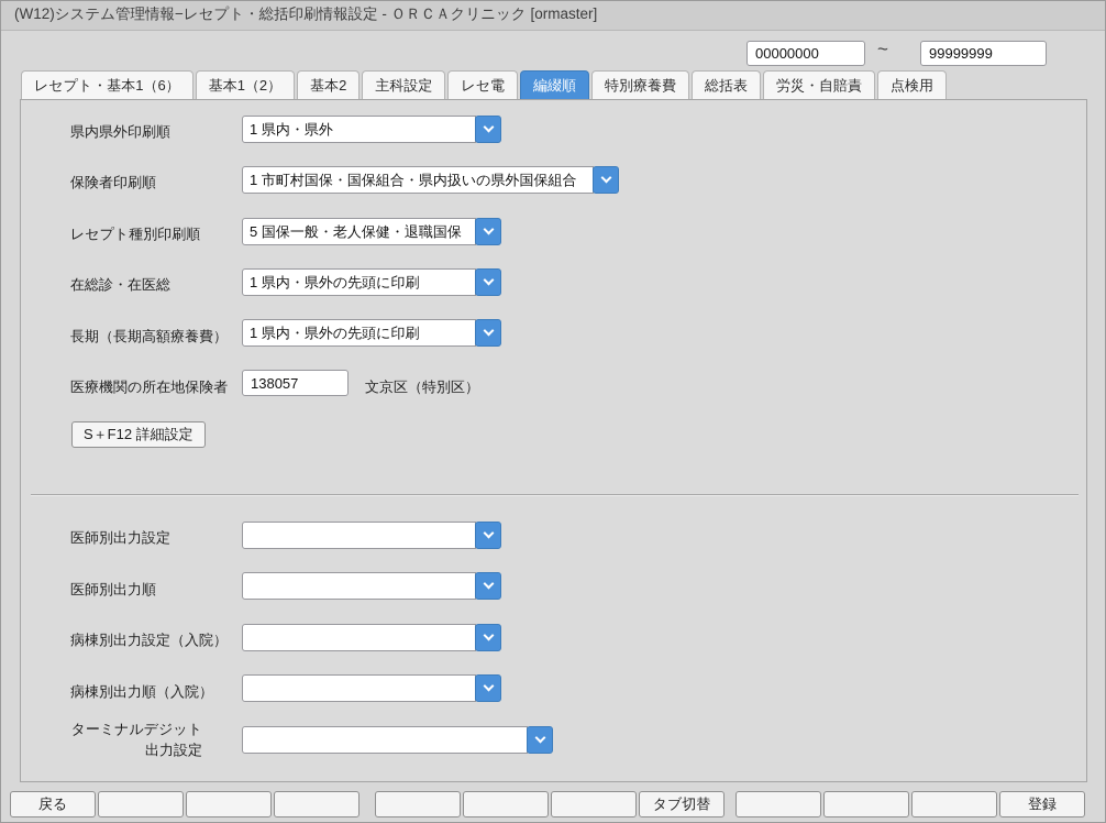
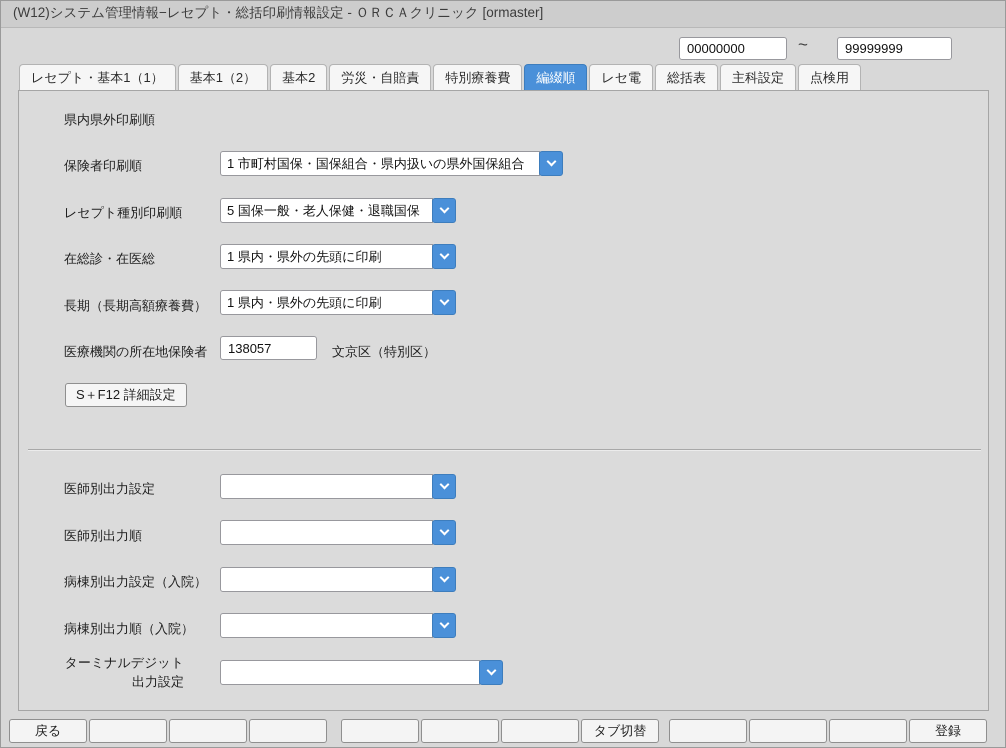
  (W12)システム管理情報−レセプト・総括印刷情報設定 - ＯＲＣＡクリニック [ormaster]
  00000000
  ~
  99999999
- レセプト・基本1（6）
+ レセプト・基本1（1）
  基本1（2）
  基本2
- 主科設定
+ 労災・自賠責
- レセ電
+ 特別療養費
  編綴順
- 特別療養費
+ レセ電
  総括表
- 労災・自賠責
+ 主科設定
  点検用
  県内県外印刷順
- 1 県内・県外
  保険者印刷順
  1 市町村国保・国保組合・県内扱いの県外国保組合
  レセプト種別印刷順
  5 国保一般・老人保健・退職国保
  在総診・在医総
  1 県内・県外の先頭に印刷
  長期（長期高額療養費）
  1 県内・県外の先頭に印刷
  医療機関の所在地保険者
  138057
  文京区（特別区）
  S＋F12 詳細設定
  医師別出力設定
  医師別出力順
  病棟別出力設定（入院）
  病棟別出力順（入院）
  ターミナルデジット
  出力設定
  戻る
  タブ切替
  登録
